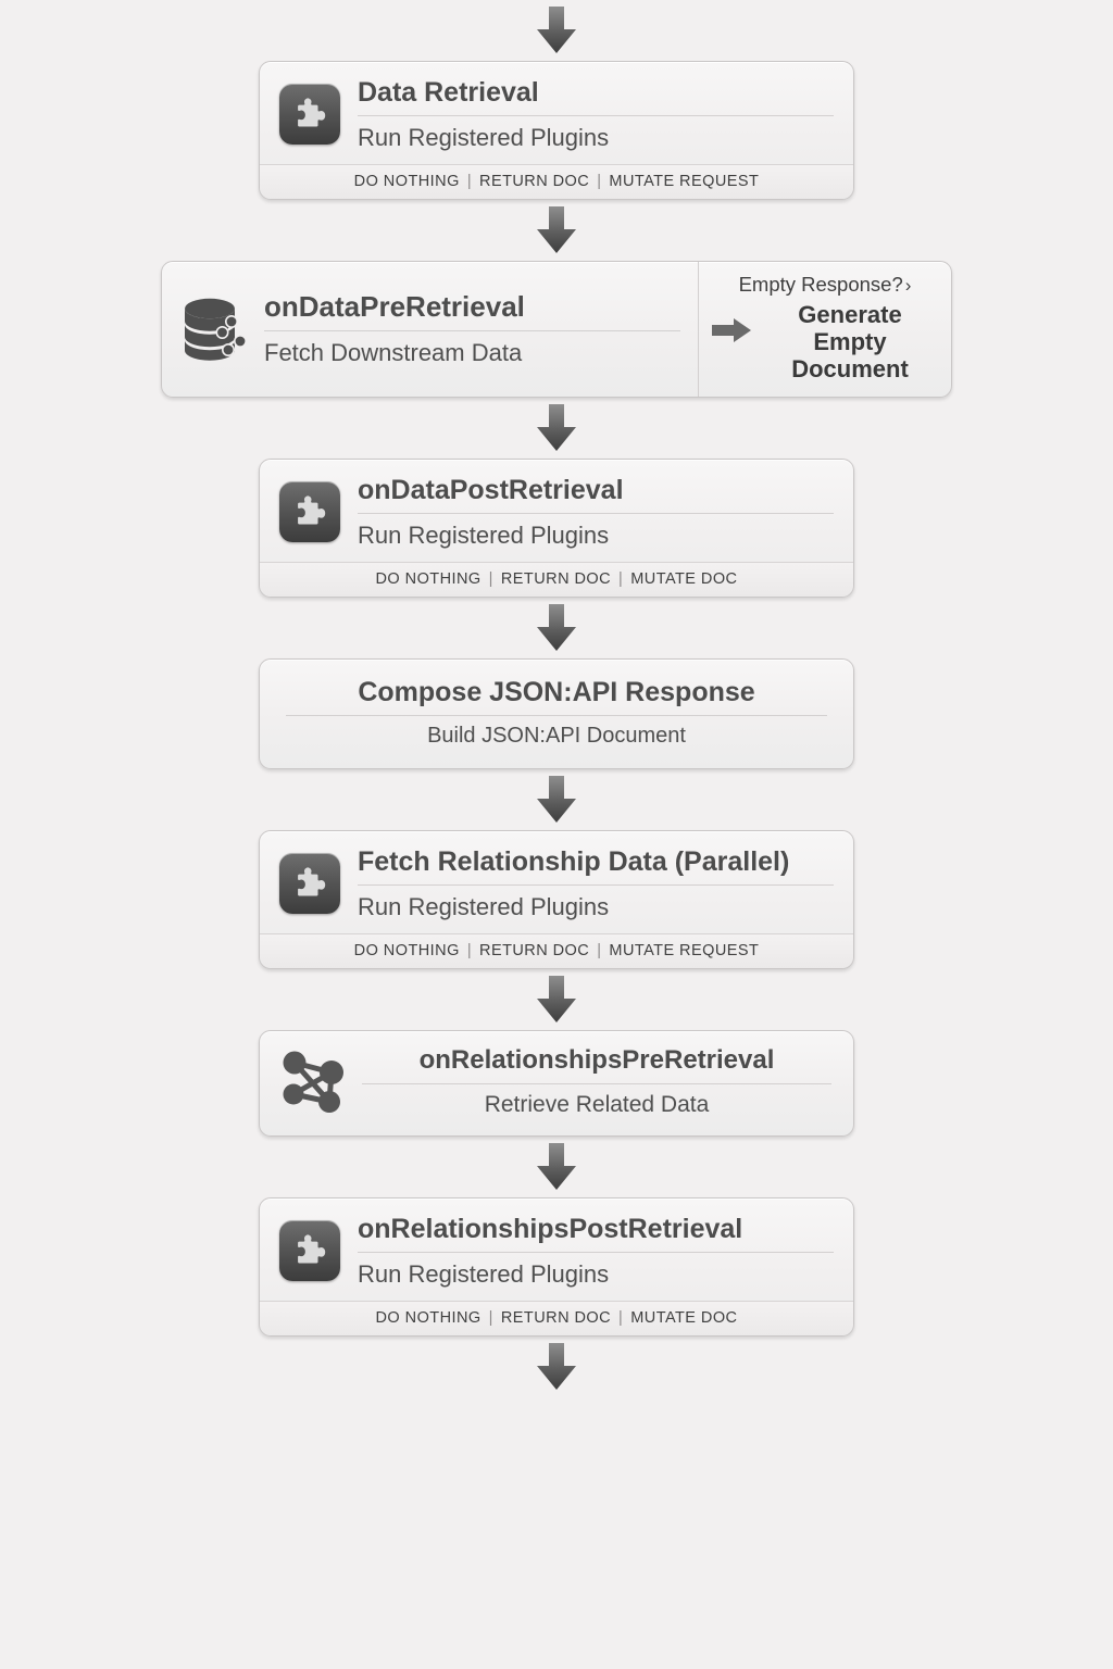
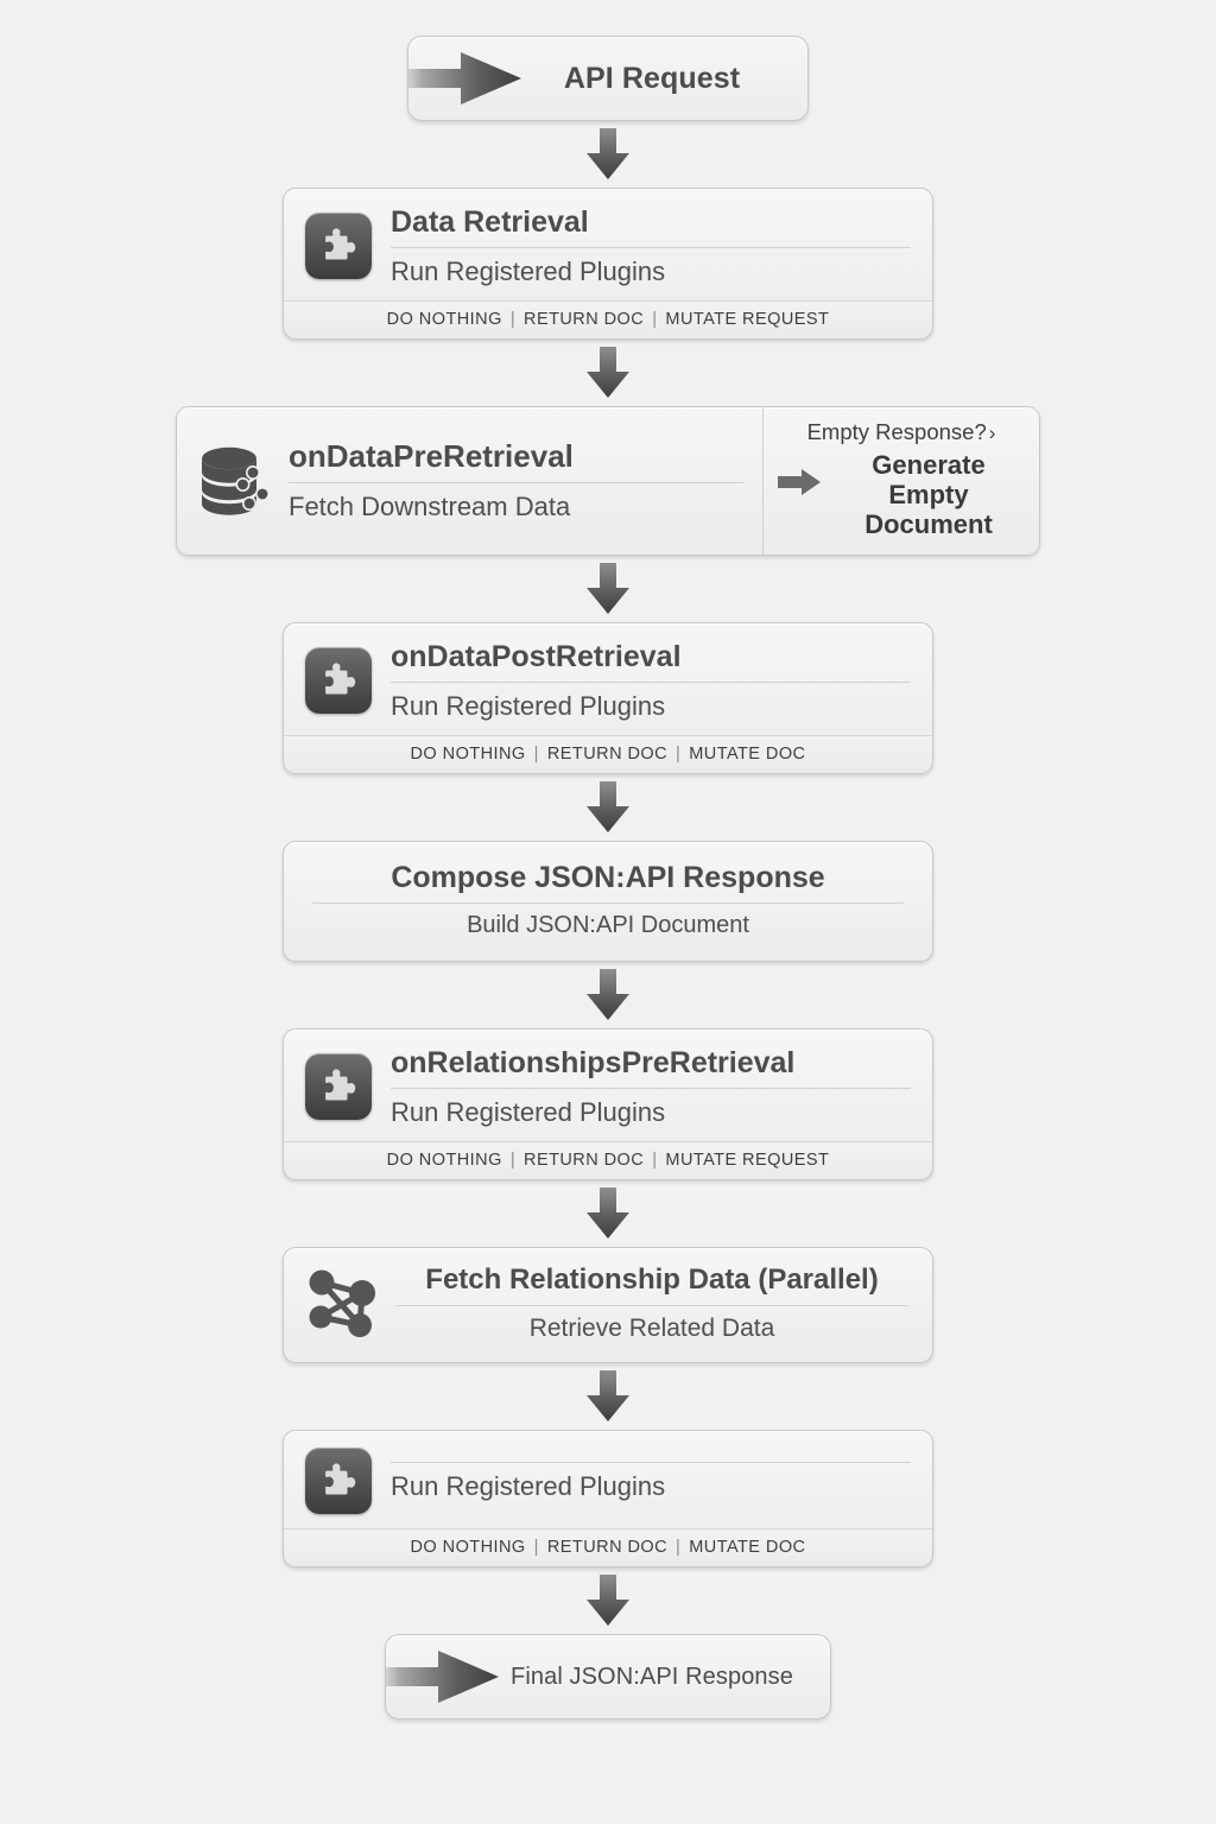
+ API Request
  Data Retrieval
  Run Registered Plugins
  DO NOTHING | RETURN DOC | MUTATE REQUEST
  onDataPreRetrieval
  Fetch Downstream Data
  Empty Response?›
  Generate Empty Document
  onDataPostRetrieval
  Run Registered Plugins
  DO NOTHING | RETURN DOC | MUTATE DOC
  Compose JSON:API Response
  Build JSON:API Document
- Fetch Relationship Data (Parallel)
+ onRelationshipsPreRetrieval
  Run Registered Plugins
  DO NOTHING | RETURN DOC | MUTATE REQUEST
- onRelationshipsPreRetrieval
+ Fetch Relationship Data (Parallel)
  Retrieve Related Data
- onRelationshipsPostRetrieval
  Run Registered Plugins
  DO NOTHING | RETURN DOC | MUTATE DOC
+ Final JSON:API Response
